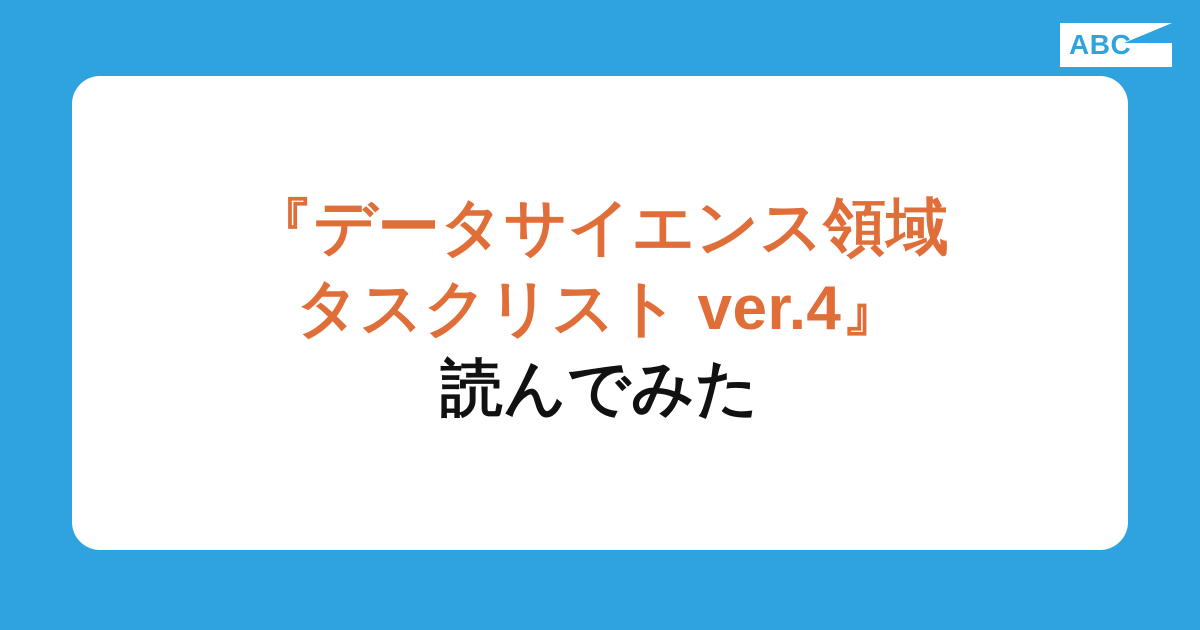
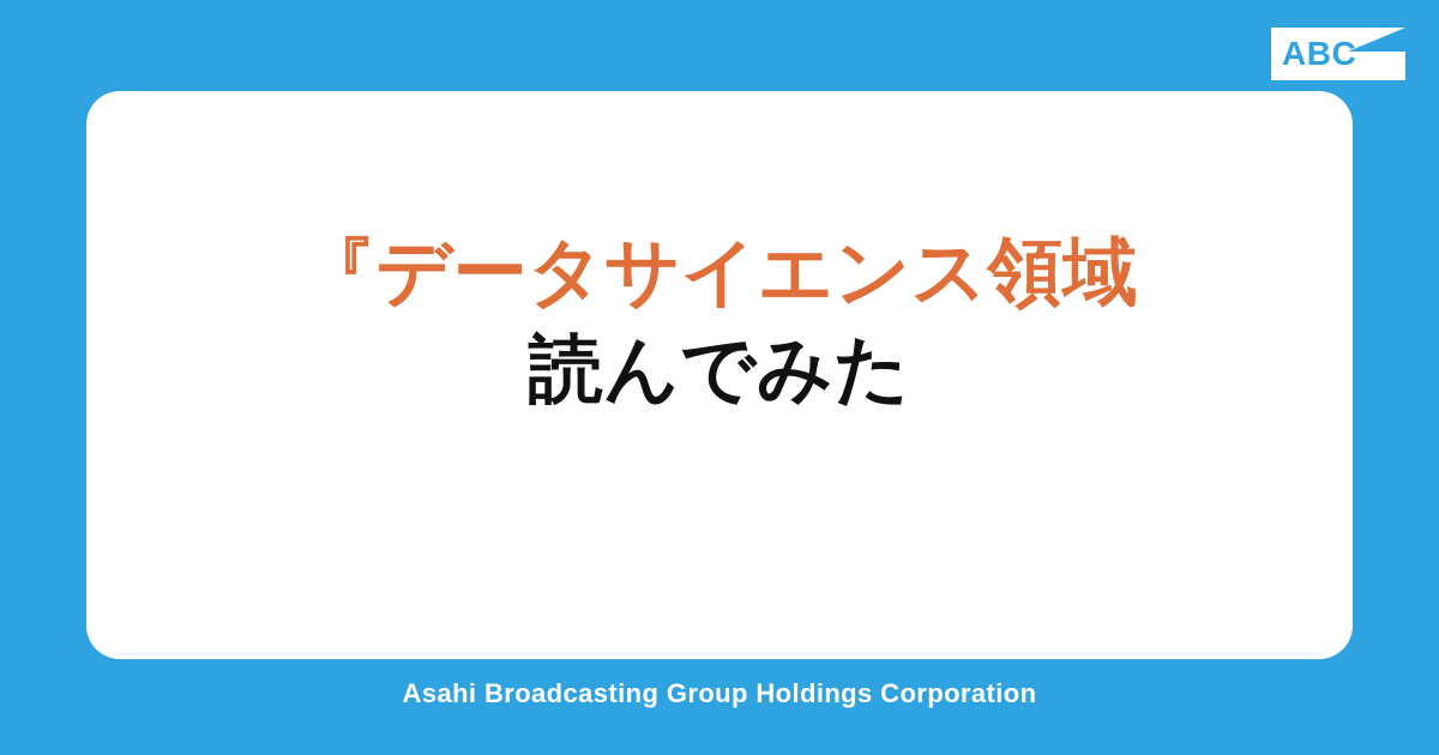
  ABC
  『データサイエンス領域
- タスクリスト ver.4』
  読んでみた
+ Asahi Broadcasting Group Holdings Corporation
